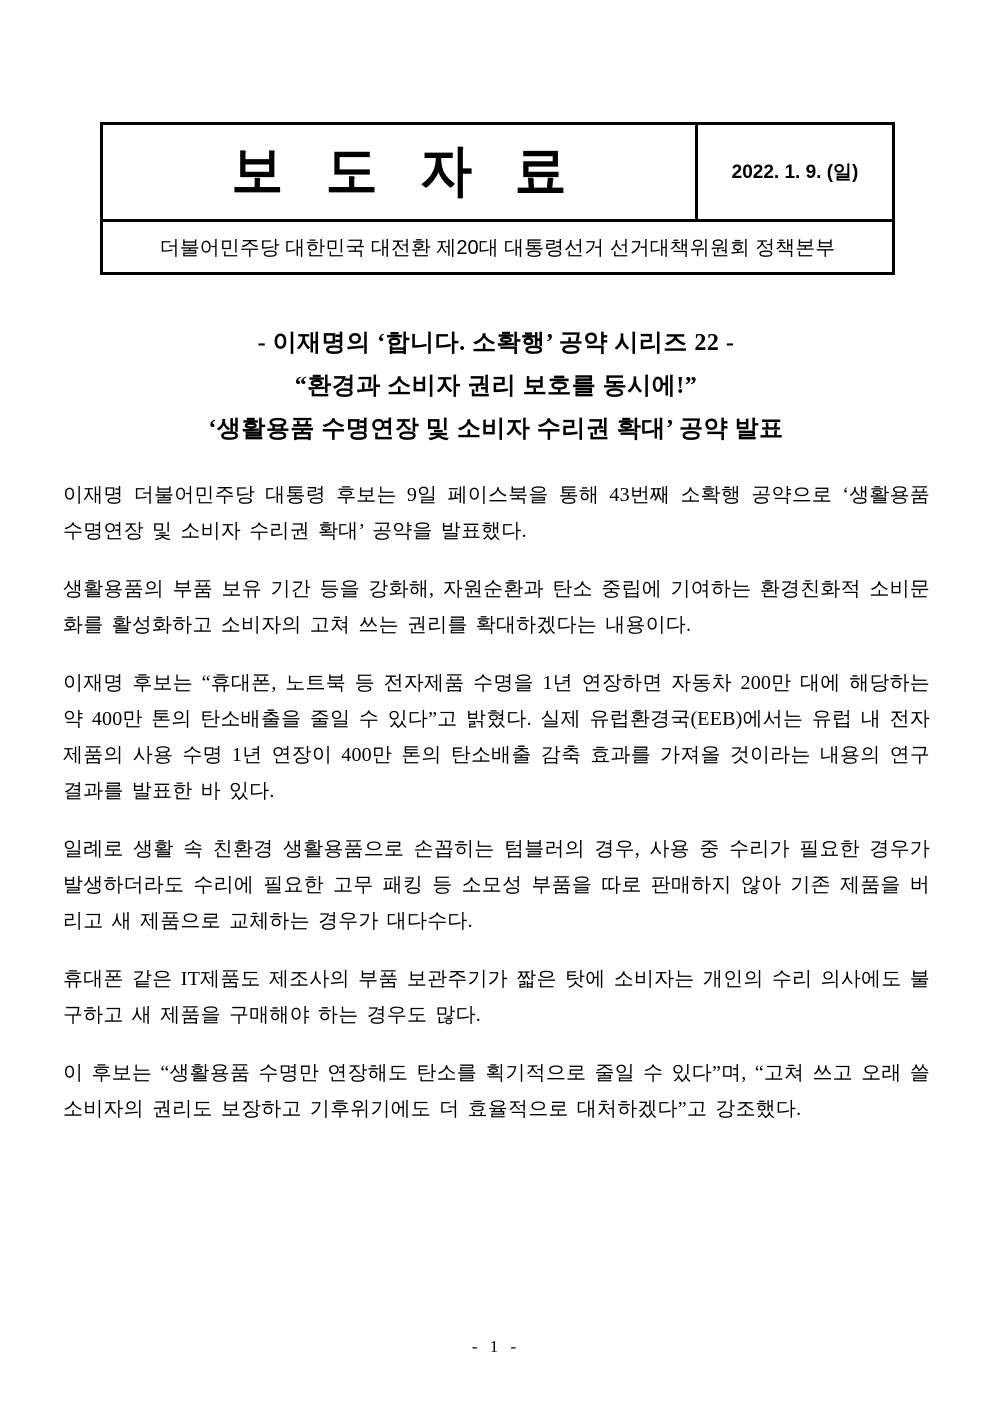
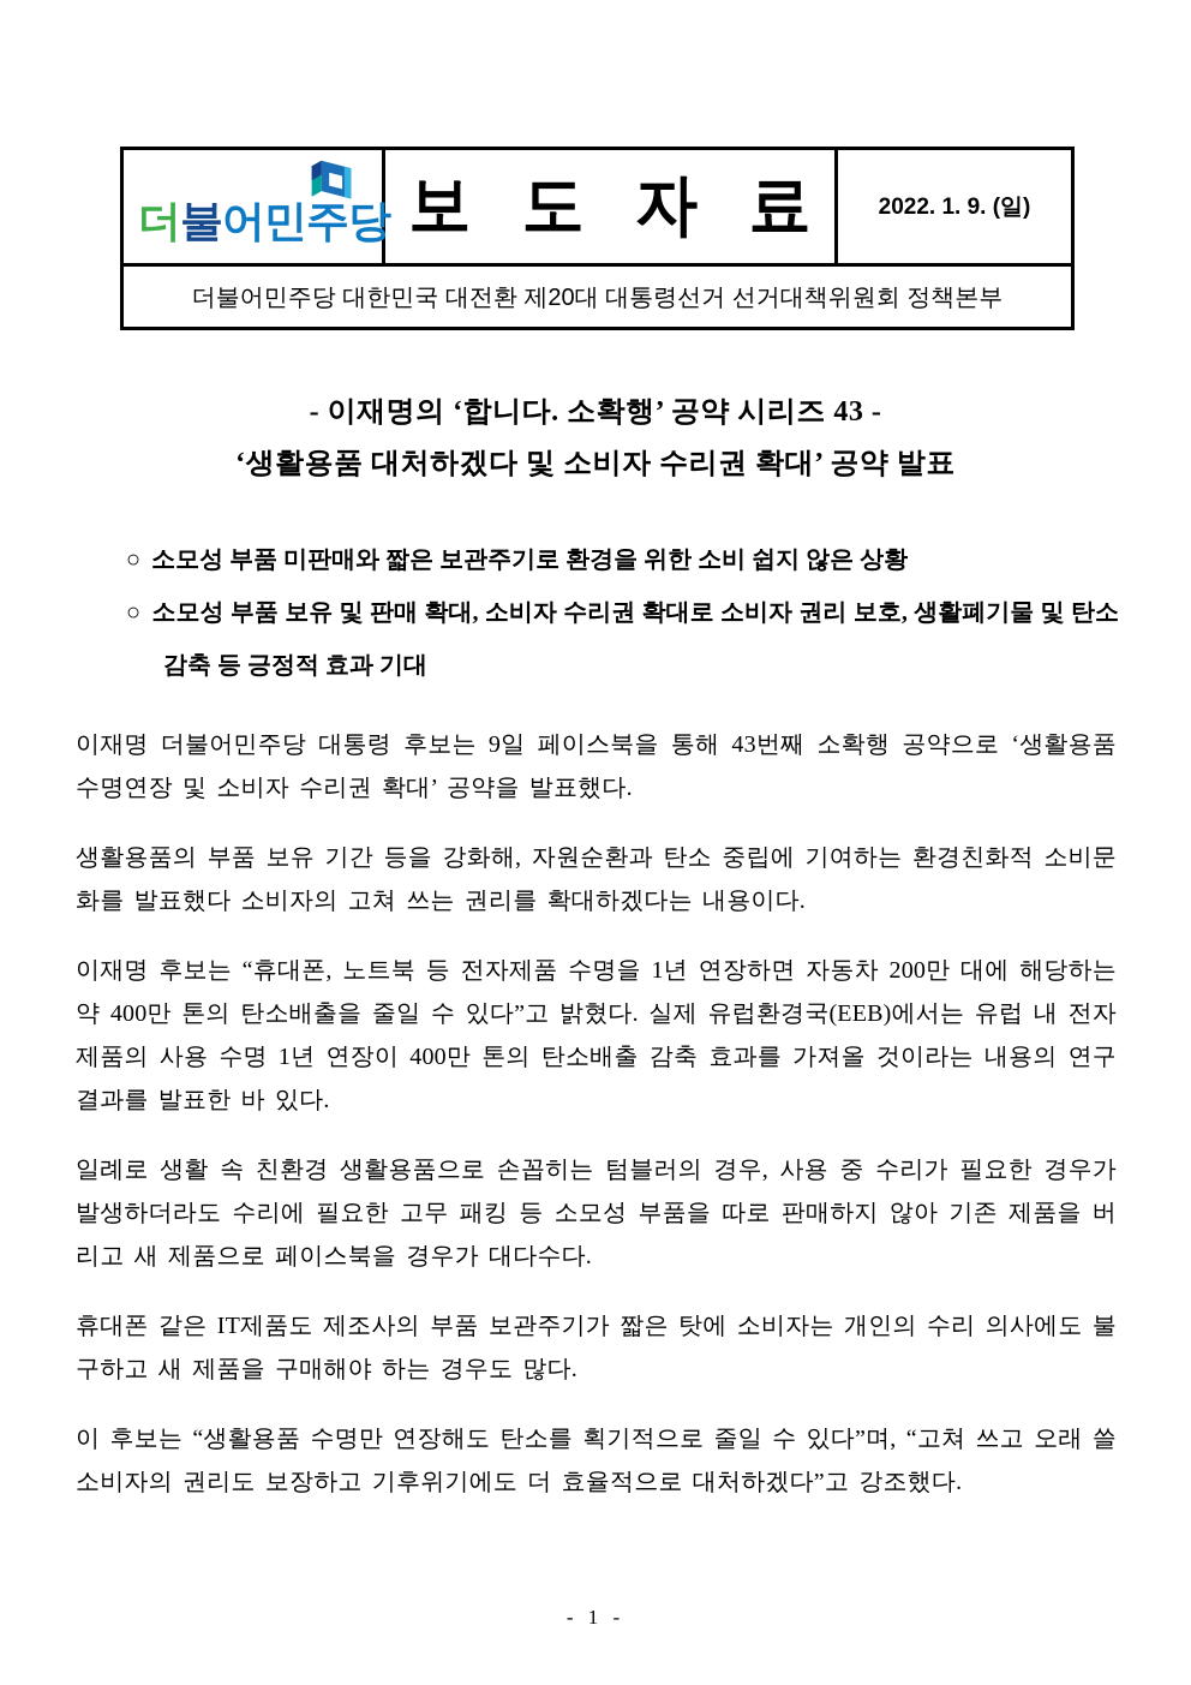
+ 더불어민주당
  보 도 자 료
  2022. 1. 9. (일)
  더불어민주당 대한민국 대전환 제20대 대통령선거 선거대책위원회 정책본부
- - 이재명의 ‘합니다. 소확행’ 공약 시리즈 22 -
+ - 이재명의 ‘합니다. 소확행’ 공약 시리즈 43 -
- “환경과 소비자 권리 보호를 동시에!”
- ‘생활용품 수명연장 및 소비자 수리권 확대’ 공약 발표
+ ‘생활용품 대처하겠다 및 소비자 수리권 확대’ 공약 발표
+ ○ 소모성 부품 미판매와 짧은 보관주기로 환경을 위한 소비 쉽지 않은 상황
+ ○ 소모성 부품 보유 및 판매 확대, 소비자 수리권 확대로 소비자 권리 보호, 생활폐기물 및 탄소 감축 등 긍정적 효과 기대
  이재명 더불어민주당 대통령 후보는 9일 페이스북을 통해 43번째 소확행 공약으로 ‘생활용품 수명연장 및 소비자 수리권 확대’ 공약을 발표했다.
- 생활용품의 부품 보유 기간 등을 강화해, 자원순환과 탄소 중립에 기여하는 환경친화적 소비문화를 활성화하고 소비자의 고쳐 쓰는 권리를 확대하겠다는 내용이다.
+ 생활용품의 부품 보유 기간 등을 강화해, 자원순환과 탄소 중립에 기여하는 환경친화적 소비문화를 발표했다 소비자의 고쳐 쓰는 권리를 확대하겠다는 내용이다.
  이재명 후보는 “휴대폰, 노트북 등 전자제품 수명을 1년 연장하면 자동차 200만 대에 해당하는 약 400만 톤의 탄소배출을 줄일 수 있다”고 밝혔다. 실제 유럽환경국(EEB)에서는 유럽 내 전자제품의 사용 수명 1년 연장이 400만 톤의 탄소배출 감축 효과를 가져올 것이라는 내용의 연구결과를 발표한 바 있다.
- 일례로 생활 속 친환경 생활용품으로 손꼽히는 텀블러의 경우, 사용 중 수리가 필요한 경우가 발생하더라도 수리에 필요한 고무 패킹 등 소모성 부품을 따로 판매하지 않아 기존 제품을 버리고 새 제품으로 교체하는 경우가 대다수다.
+ 일례로 생활 속 친환경 생활용품으로 손꼽히는 텀블러의 경우, 사용 중 수리가 필요한 경우가 발생하더라도 수리에 필요한 고무 패킹 등 소모성 부품을 따로 판매하지 않아 기존 제품을 버리고 새 제품으로 페이스북을 경우가 대다수다.
  휴대폰 같은 IT제품도 제조사의 부품 보관주기가 짧은 탓에 소비자는 개인의 수리 의사에도 불구하고 새 제품을 구매해야 하는 경우도 많다.
  이 후보는 “생활용품 수명만 연장해도 탄소를 획기적으로 줄일 수 있다”며, “고쳐 쓰고 오래 쓸 소비자의 권리도 보장하고 기후위기에도 더 효율적으로 대처하겠다”고 강조했다.
  - 1 -
